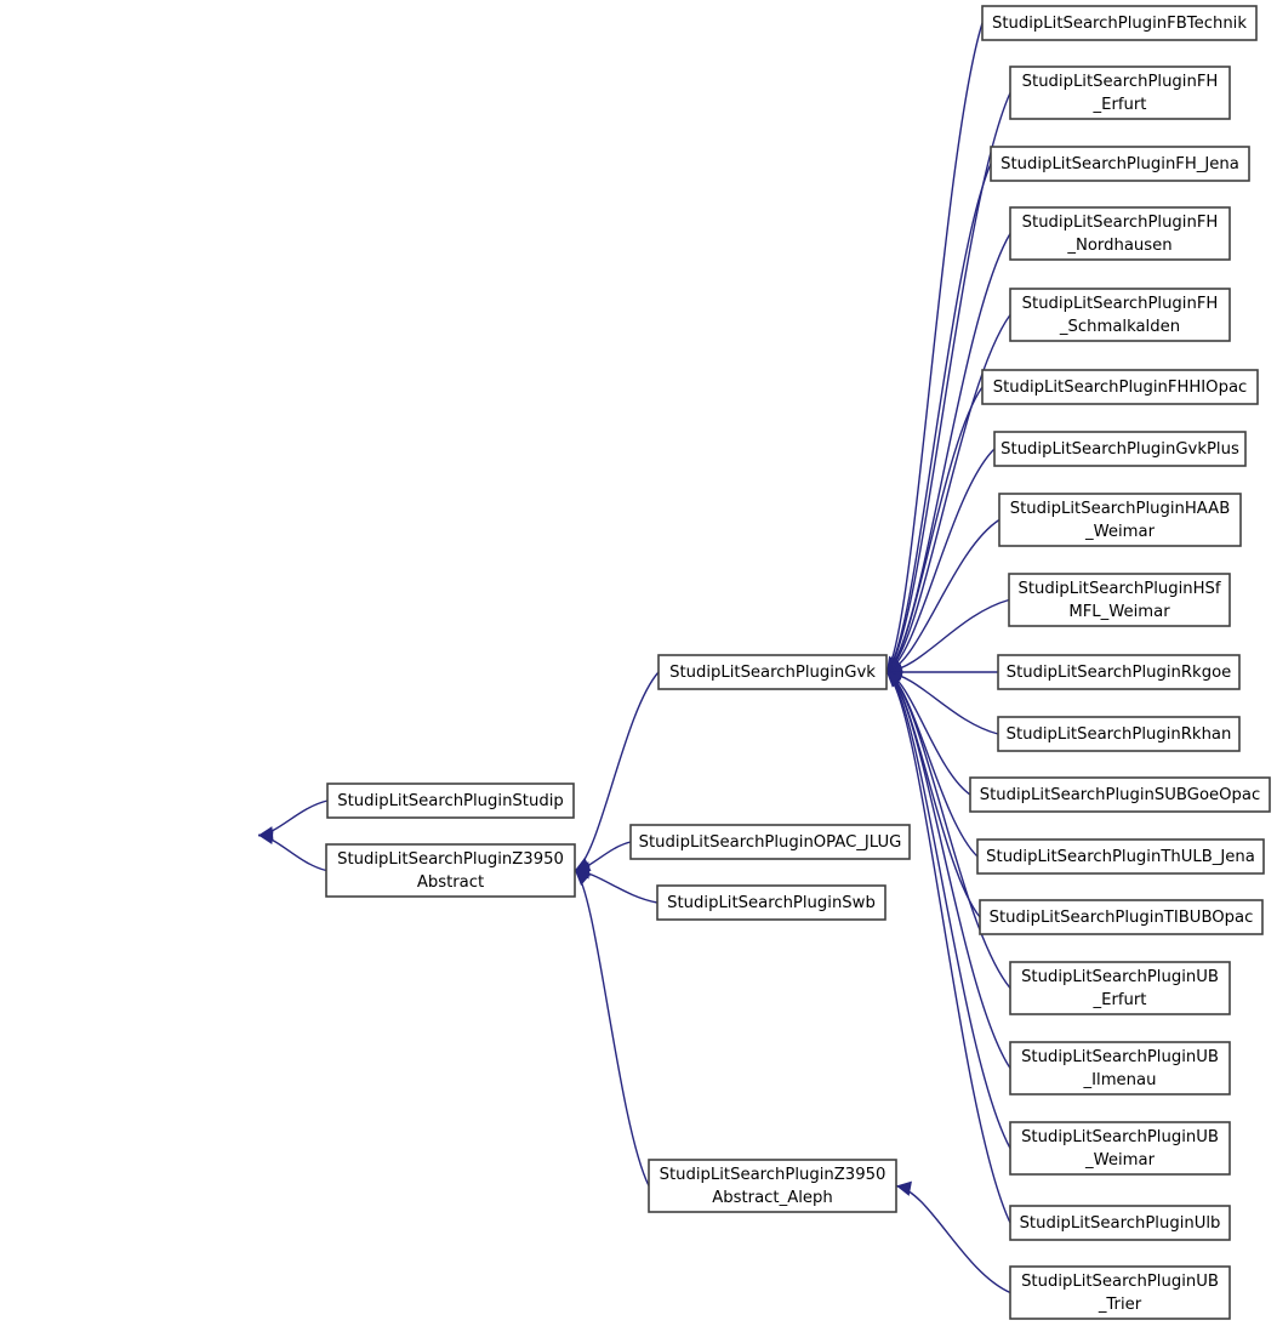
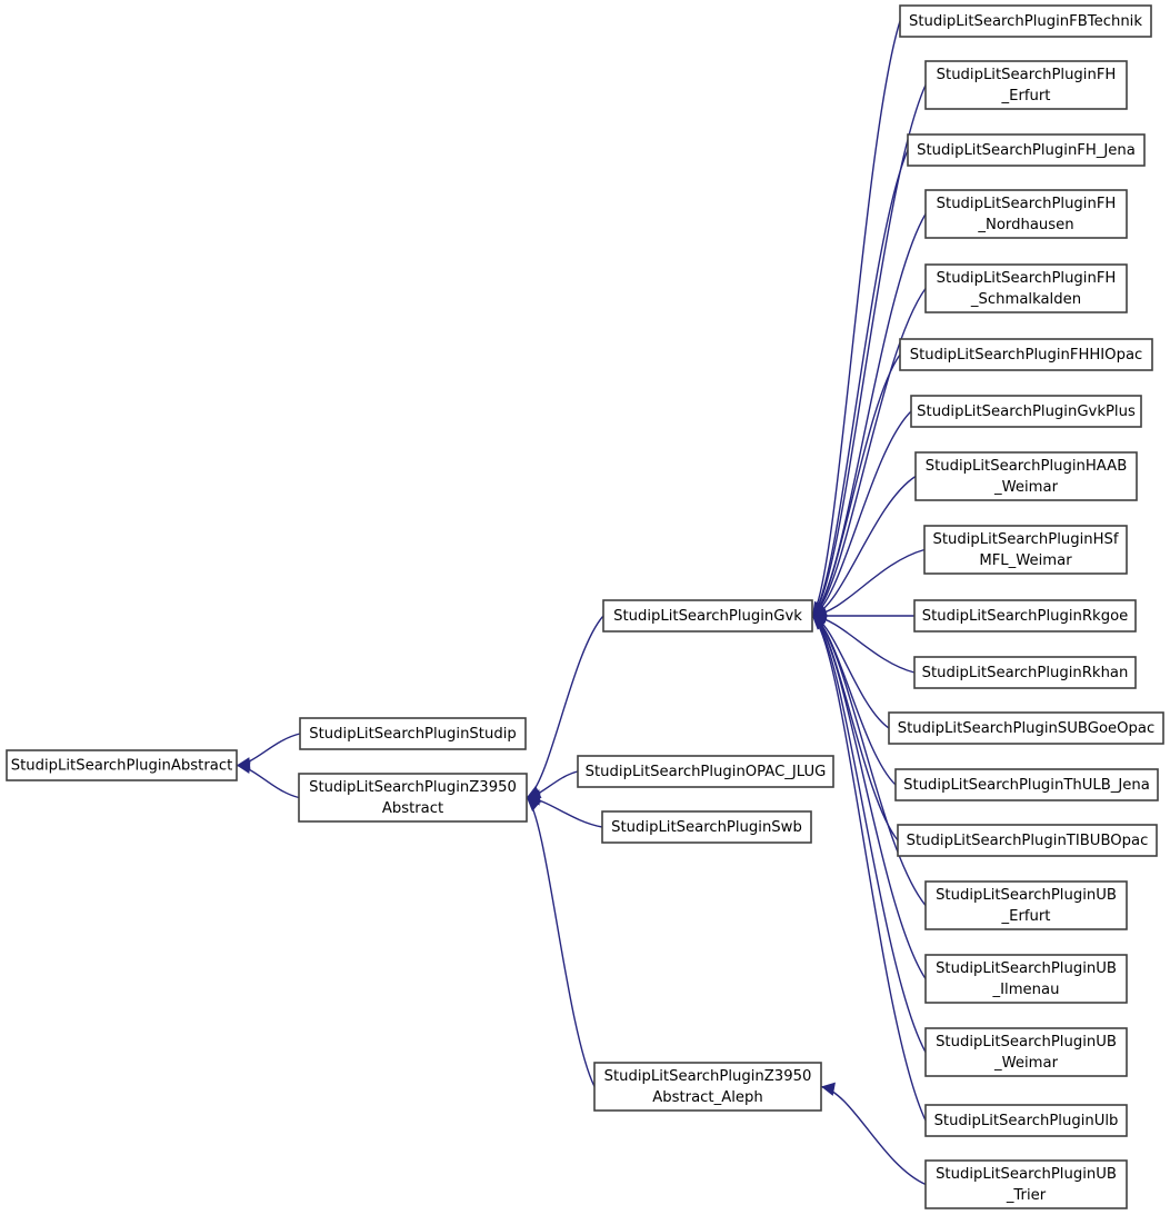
+ StudipLitSearchPluginAbstract
  StudipLitSearchPluginStudip
  StudipLitSearchPluginZ3950
  Abstract
  StudipLitSearchPluginGvk
  StudipLitSearchPluginOPAC_JLUG
  StudipLitSearchPluginSwb
  StudipLitSearchPluginZ3950
  Abstract_Aleph
  StudipLitSearchPluginFBTechnik
  StudipLitSearchPluginFH
  _Erfurt
  StudipLitSearchPluginFH_Jena
  StudipLitSearchPluginFH
  _Nordhausen
  StudipLitSearchPluginFH
  _Schmalkalden
  StudipLitSearchPluginFHHIOpac
  StudipLitSearchPluginGvkPlus
  StudipLitSearchPluginHAAB
  _Weimar
  StudipLitSearchPluginHSf
  MFL_Weimar
  StudipLitSearchPluginRkgoe
  StudipLitSearchPluginRkhan
  StudipLitSearchPluginSUBGoeOpac
  StudipLitSearchPluginThULB_Jena
  StudipLitSearchPluginTIBUBOpac
  StudipLitSearchPluginUB
  _Erfurt
  StudipLitSearchPluginUB
  _Ilmenau
  StudipLitSearchPluginUB
  _Weimar
  StudipLitSearchPluginUlb
  StudipLitSearchPluginUB
  _Trier
